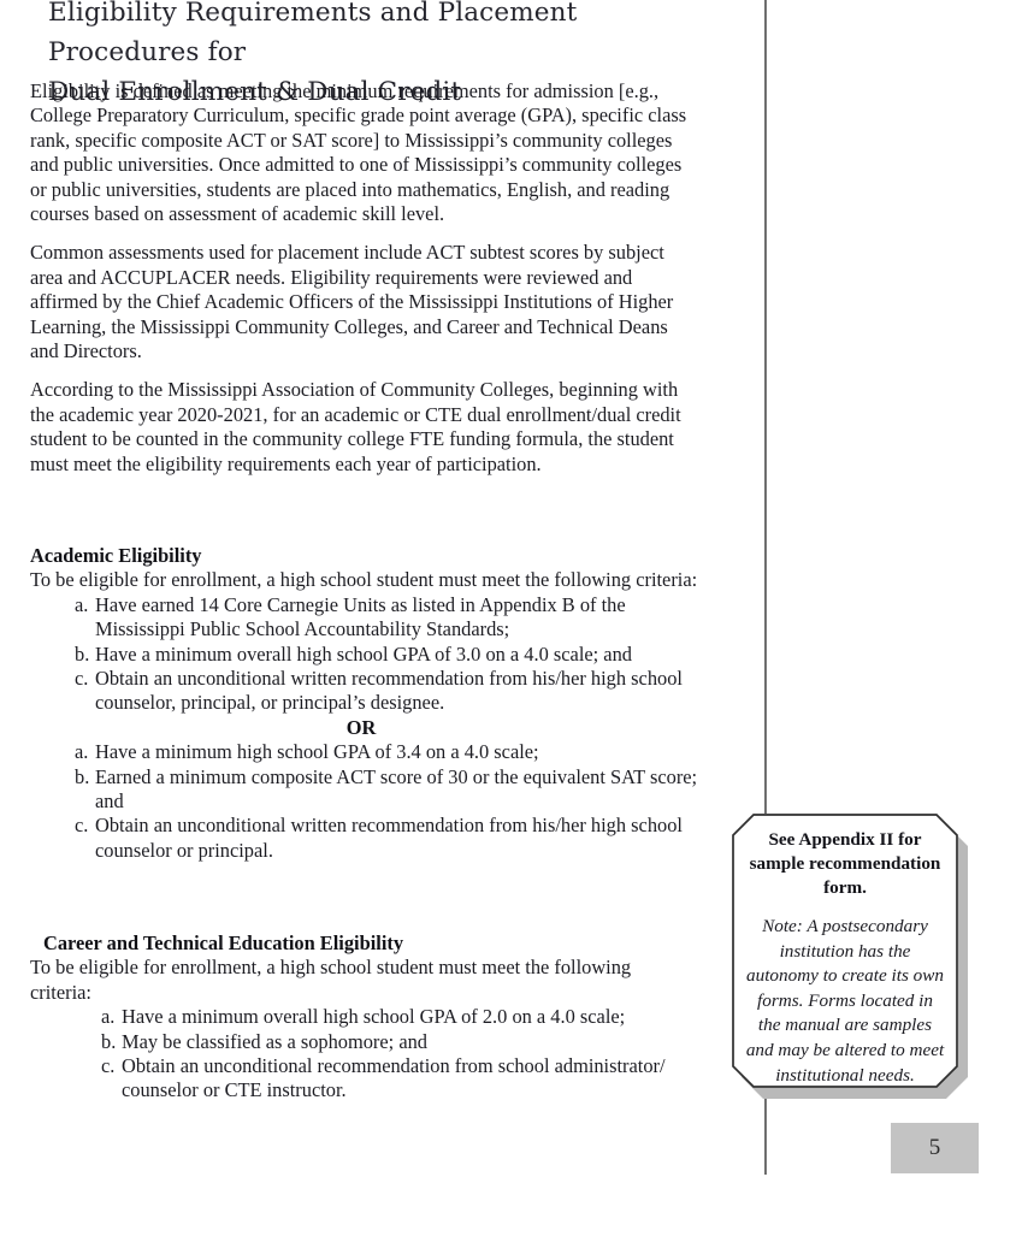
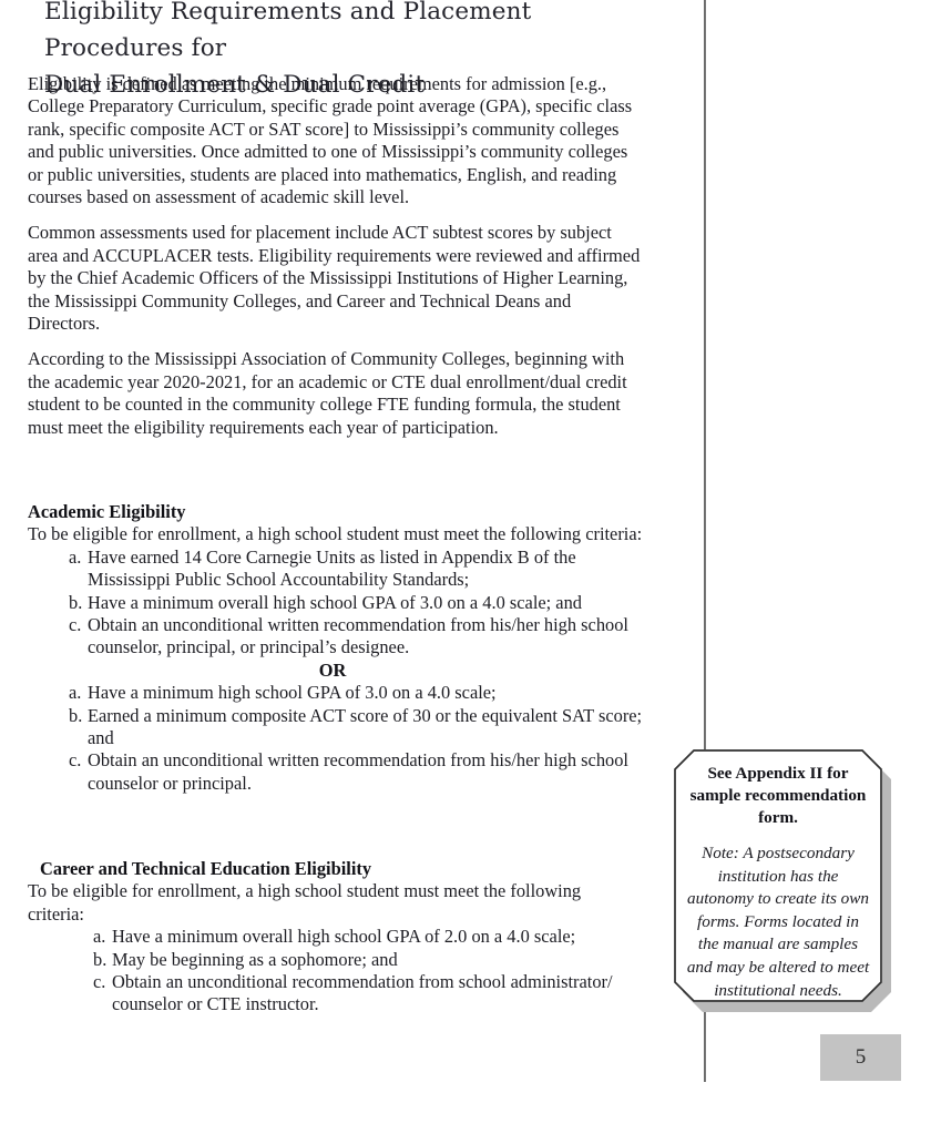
  Eligibility Requirements and Placement Procedures for
  Dual Enrollment & Dual Credit
  Eligibility is defined as meeting the minimum requirements for admission [e.g., College Preparatory Curriculum, specific grade point average (GPA), specific class rank, specific composite ACT or SAT score] to Mississippi’s community colleges and public universities. Once admitted to one of Mississippi’s community colleges or public universities, students are placed into mathematics, English, and reading courses based on assessment of academic skill level.
- Common assessments used for placement include ACT subtest scores by subject area and ACCUPLACER needs. Eligibility requirements were reviewed and affirmed by the Chief Academic Officers of the Mississippi Institutions of Higher Learning, the Mississippi Community Colleges, and Career and Technical Deans and Directors.
+ Common assessments used for placement include ACT subtest scores by subject area and ACCUPLACER tests. Eligibility requirements were reviewed and affirmed by the Chief Academic Officers of the Mississippi Institutions of Higher Learning, the Mississippi Community Colleges, and Career and Technical Deans and Directors.
  According to the Mississippi Association of Community Colleges, beginning with the academic year 2020-2021, for an academic or CTE dual enrollment/dual credit student to be counted in the community college FTE funding formula, the student must meet the eligibility requirements each year of participation.
  Academic Eligibility
  To be eligible for enrollment, a high school student must meet the following criteria:
  a.
  Have earned 14 Core Carnegie Units as listed in Appendix B of the Mississippi Public School Accountability Standards;
  b.
  Have a minimum overall high school GPA of 3.0 on a 4.0 scale; and
  c.
  Obtain an unconditional written recommendation from his/her high school counselor, principal, or principal’s designee.
  OR
  a.
- Have a minimum high school GPA of 3.4 on a 4.0 scale;
+ Have a minimum high school GPA of 3.0 on a 4.0 scale;
  b.
  Earned a minimum composite ACT score of 30 or the equivalent SAT score; and
  c.
  Obtain an unconditional written recommendation from his/her high school counselor or principal.
  Career and Technical Education Eligibility
  To be eligible for enrollment, a high school student must meet the following criteria:
  a.
  Have a minimum overall high school GPA of 2.0 on a 4.0 scale;
  b.
- May be classified as a sophomore; and
+ May be beginning as a sophomore; and
  c.
  Obtain an unconditional recommendation from school administrator/ counselor or CTE instructor.
  See Appendix II for sample recommendation form.
  Note: A postsecondary institution has the autonomy to create its own forms. Forms located in the manual are samples and may be altered to meet institutional needs.
  5
